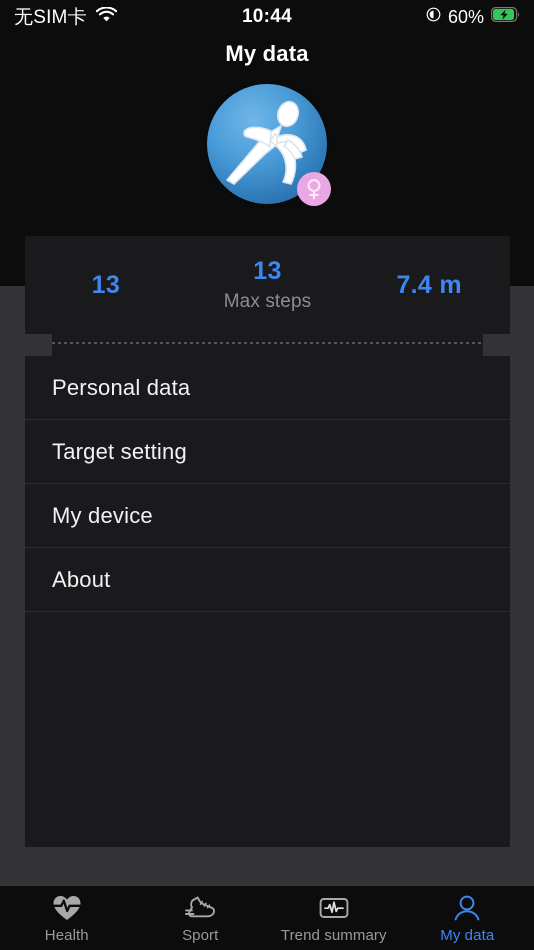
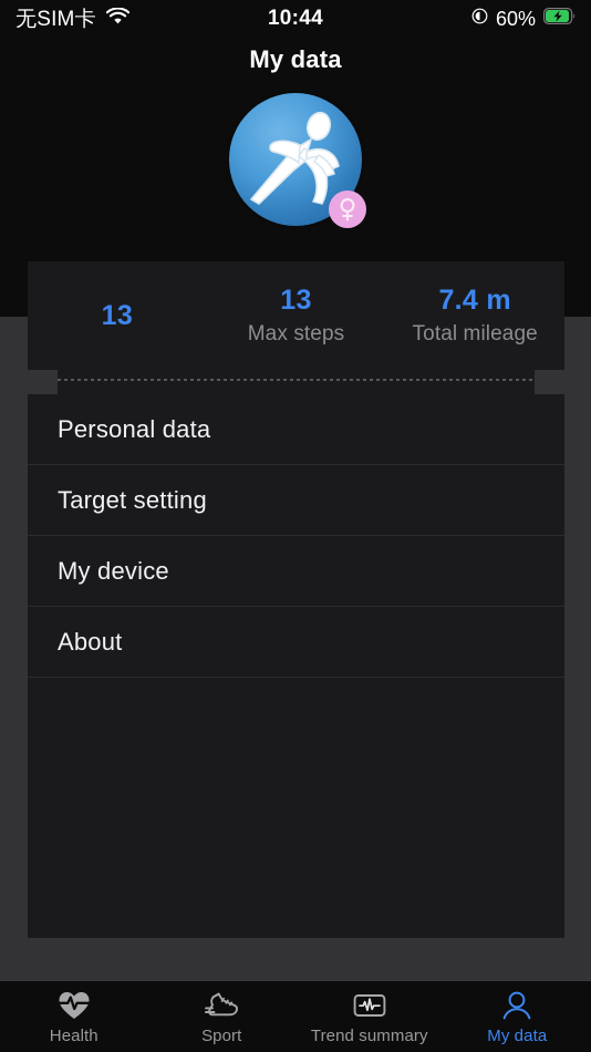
  无SIM卡
  10:44
  60%
  My data
  13
  13
  Max steps
  7.4 m
+ Total mileage
  Personal data
  Target setting
  My device
  About
  Health
  Sport
  Trend summary
  My data
